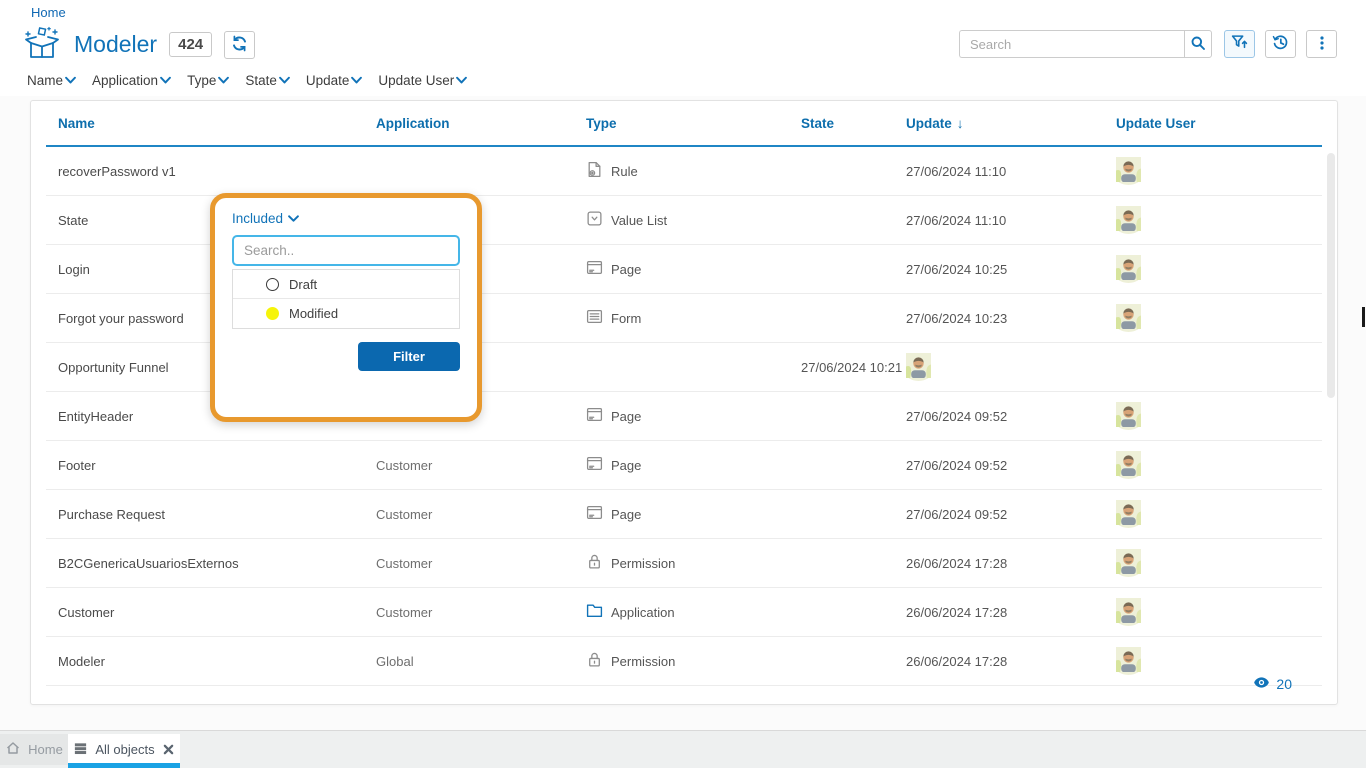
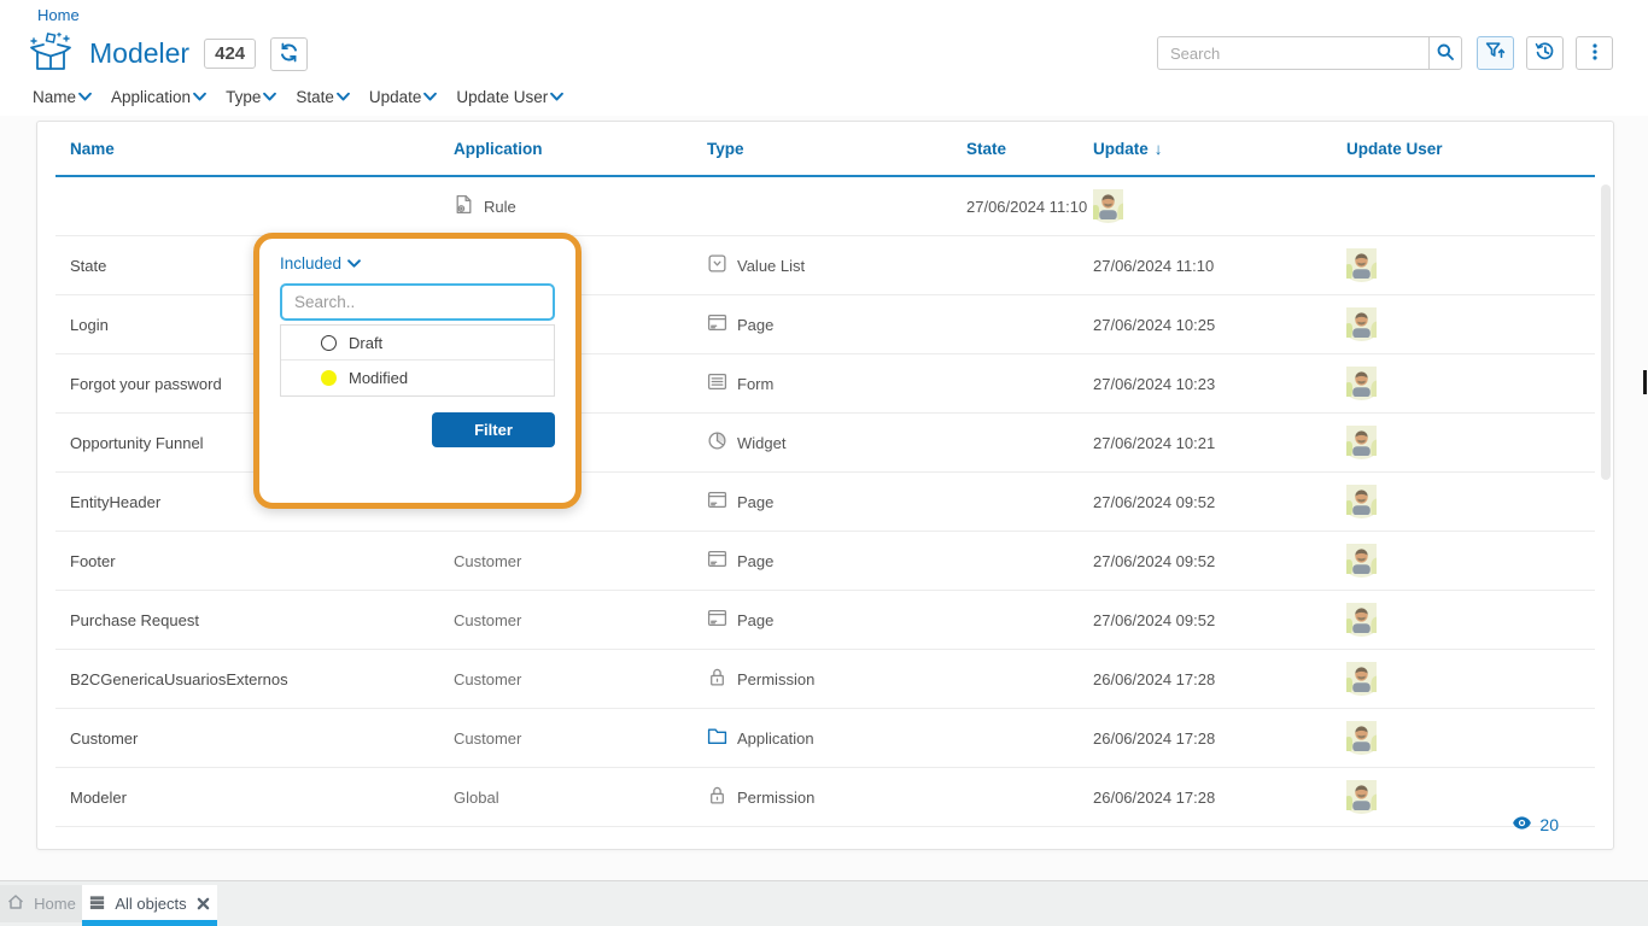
  Home
  Modeler
  424
  Search
  Name
  Application
  Type
  State
  Update
  Update User
  Name
  Application
  Type
  State
  Update
  ↓
  Update User
- recoverPassword v1
  Rule
  27/06/2024 11:10
  State
  Value List
  27/06/2024 11:10
  Login
  Page
  27/06/2024 10:25
  Forgot your password
  Form
  27/06/2024 10:23
  Opportunity Funnel
+ Widget
  27/06/2024 10:21
  EntityHeader
  Page
  27/06/2024 09:52
  Footer
  Customer
  Page
  27/06/2024 09:52
  Purchase Request
  Customer
  Page
  27/06/2024 09:52
  B2CGenericaUsuariosExternos
  Customer
  Permission
  26/06/2024 17:28
  Customer
  Customer
  Application
  26/06/2024 17:28
  Modeler
  Global
  Permission
  26/06/2024 17:28
  20
  Included
  Search..
  Draft
  Modified
  Filter
  Home
  All objects
